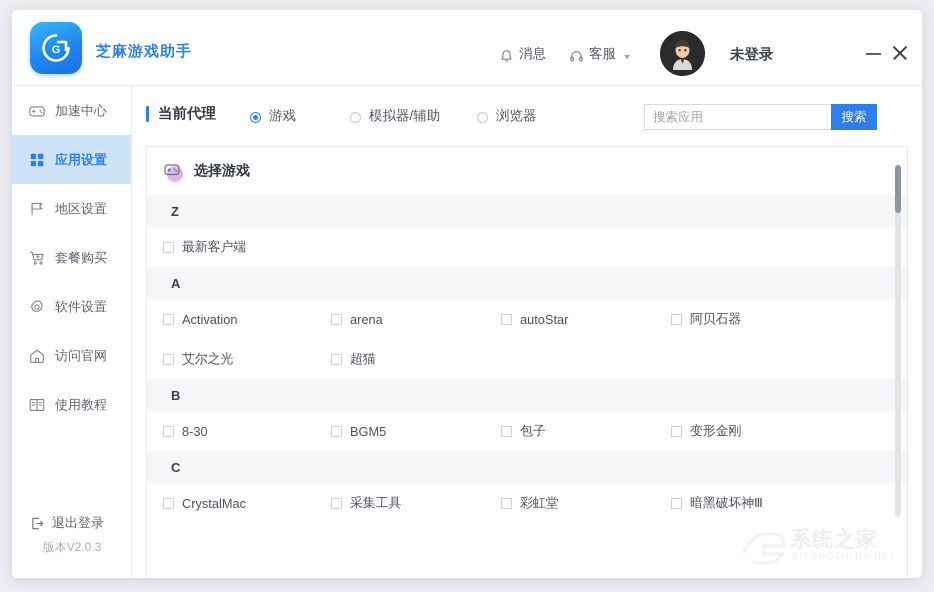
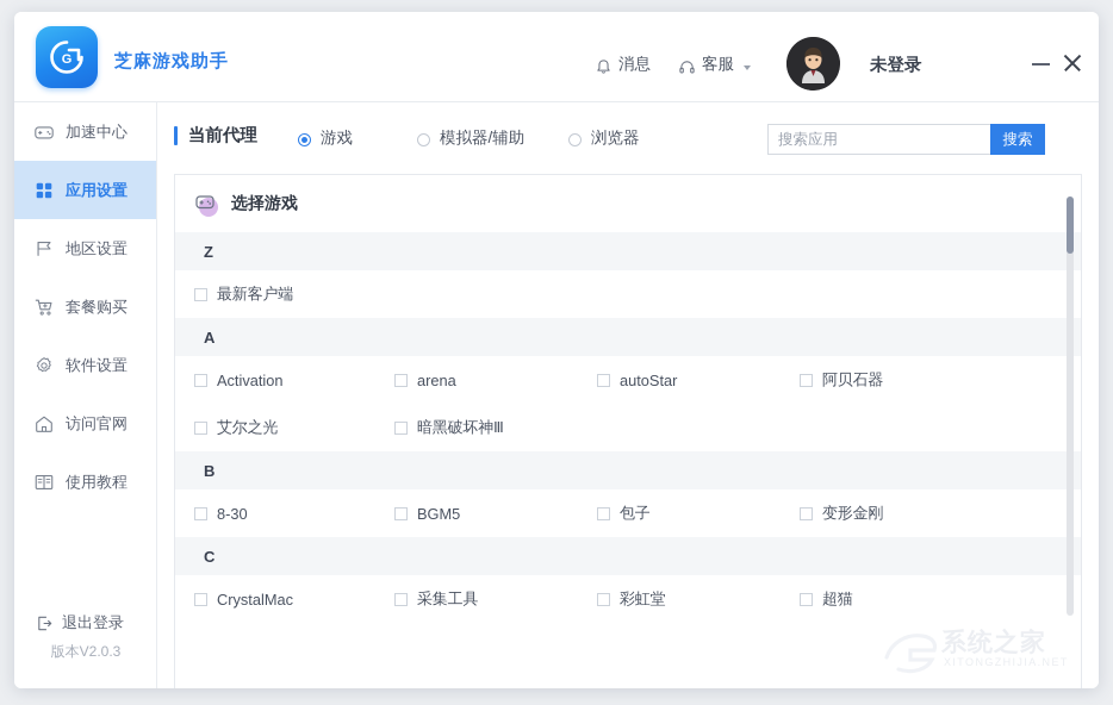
  G
  芝麻游戏助手
  消息
  客服
  未登录
  加速中心
  应用设置
  地区设置
  套餐购买
  软件设置
  访问官网
  使用教程
  退出登录
  版本V2.0.3
  当前代理
  游戏
  模拟器/辅助
  浏览器
  搜索应用
  搜索
  选择游戏
  Z
  最新客户端
  A
  Activation
  arena
  autoStar
  阿贝石器
  艾尔之光
- 超猫
+ 暗黑破坏神Ⅲ
  B
  8-30
  BGM5
  包子
  变形金刚
  C
  CrystalMac
  采集工具
  彩虹堂
- 暗黑破坏神Ⅲ
+ 超猫
